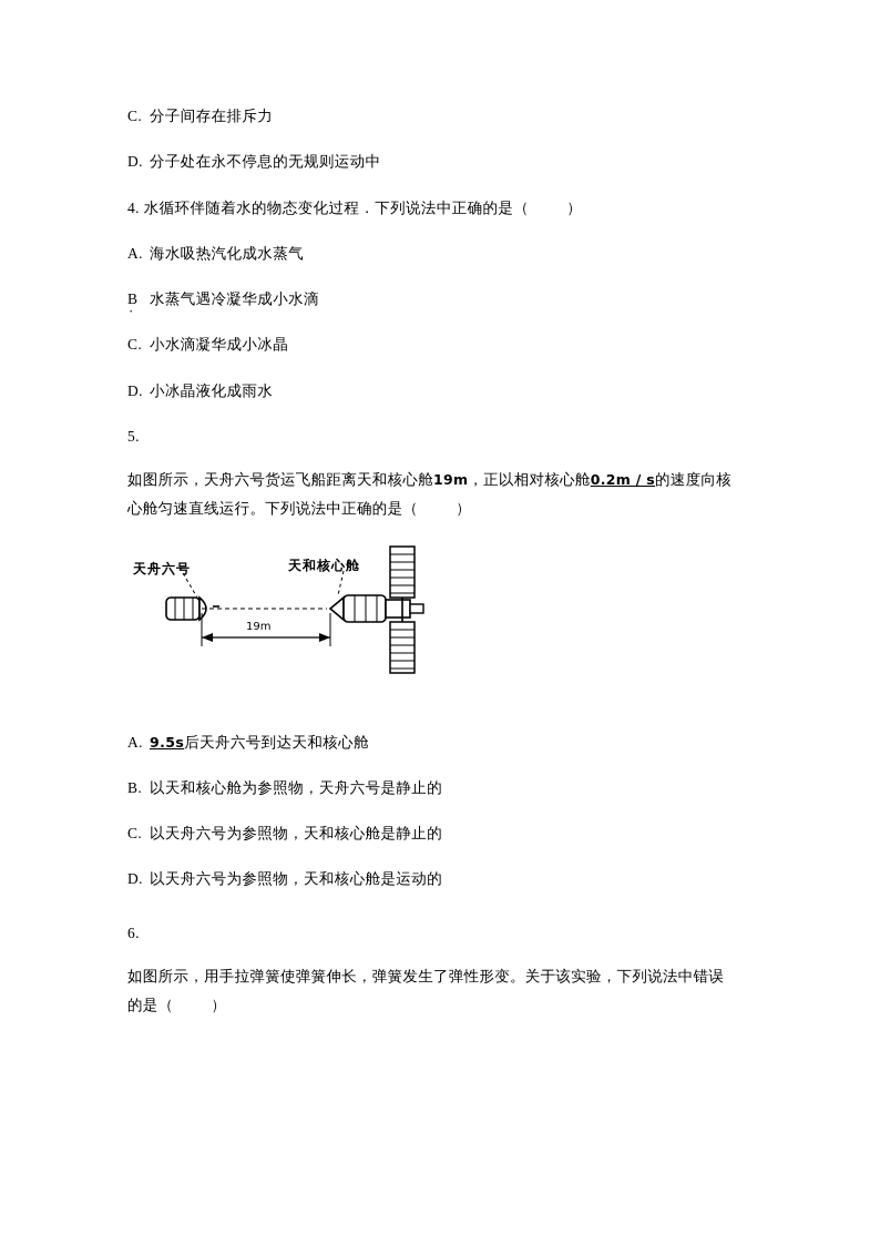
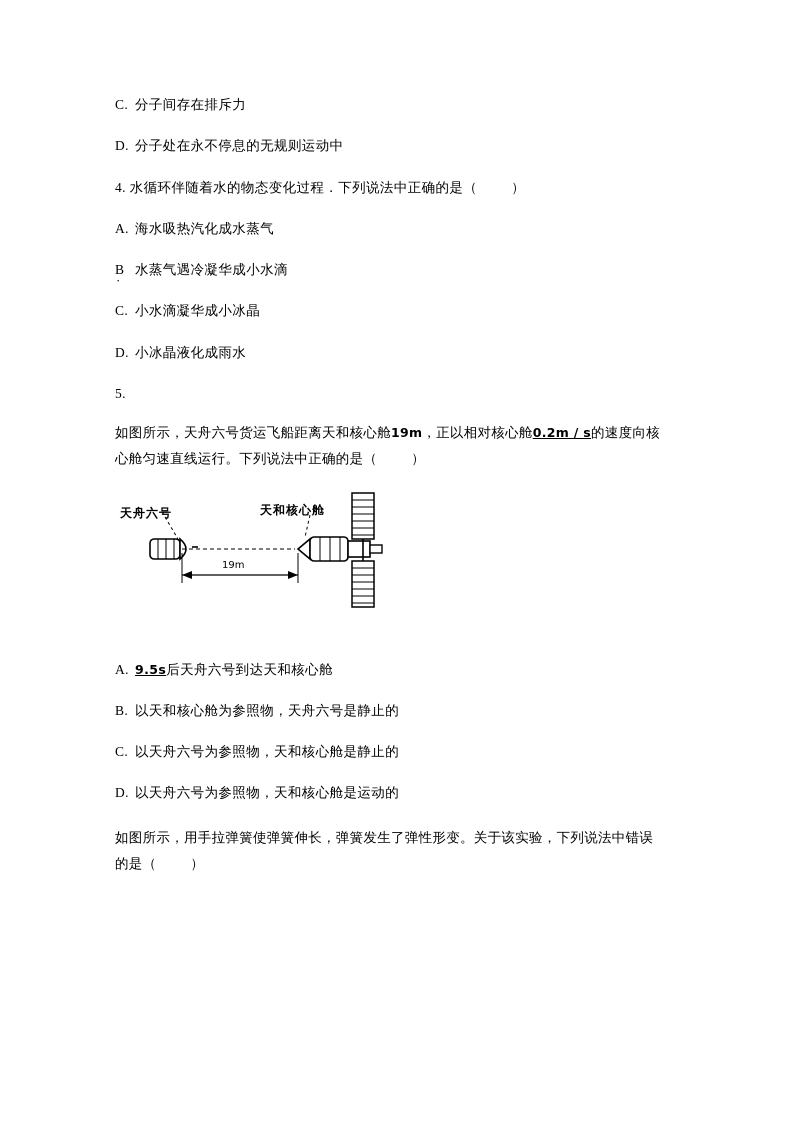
  C. 分子间存在排斥力
  D. 分子处在永不停息的无规则运动中
  4. 水循环伴随着水的物态变化过程．下列说法中正确的是（ ）
  A. 海水吸热汽化成水蒸气
  B 水蒸气遇冷凝华成小水滴
  C. 小水滴凝华成小冰晶
  D. 小冰晶液化成雨水
  5.
  如图所示，天舟六号货运飞船距离天和核心舱19m，正以相对核心舱0.2m / s的速度向核
  心舱匀速直线运行。下列说法中正确的是（ ）
  天舟六号
  天和核心舱
  19m
  A. 9.5s后天舟六号到达天和核心舱
  B. 以天和核心舱为参照物，天舟六号是静止的
  C. 以天舟六号为参照物，天和核心舱是静止的
  D. 以天舟六号为参照物，天和核心舱是运动的
- 6.
  如图所示，用手拉弹簧使弹簧伸长，弹簧发生了弹性形变。关于该实验，下列说法中错误
  的是（ ）
